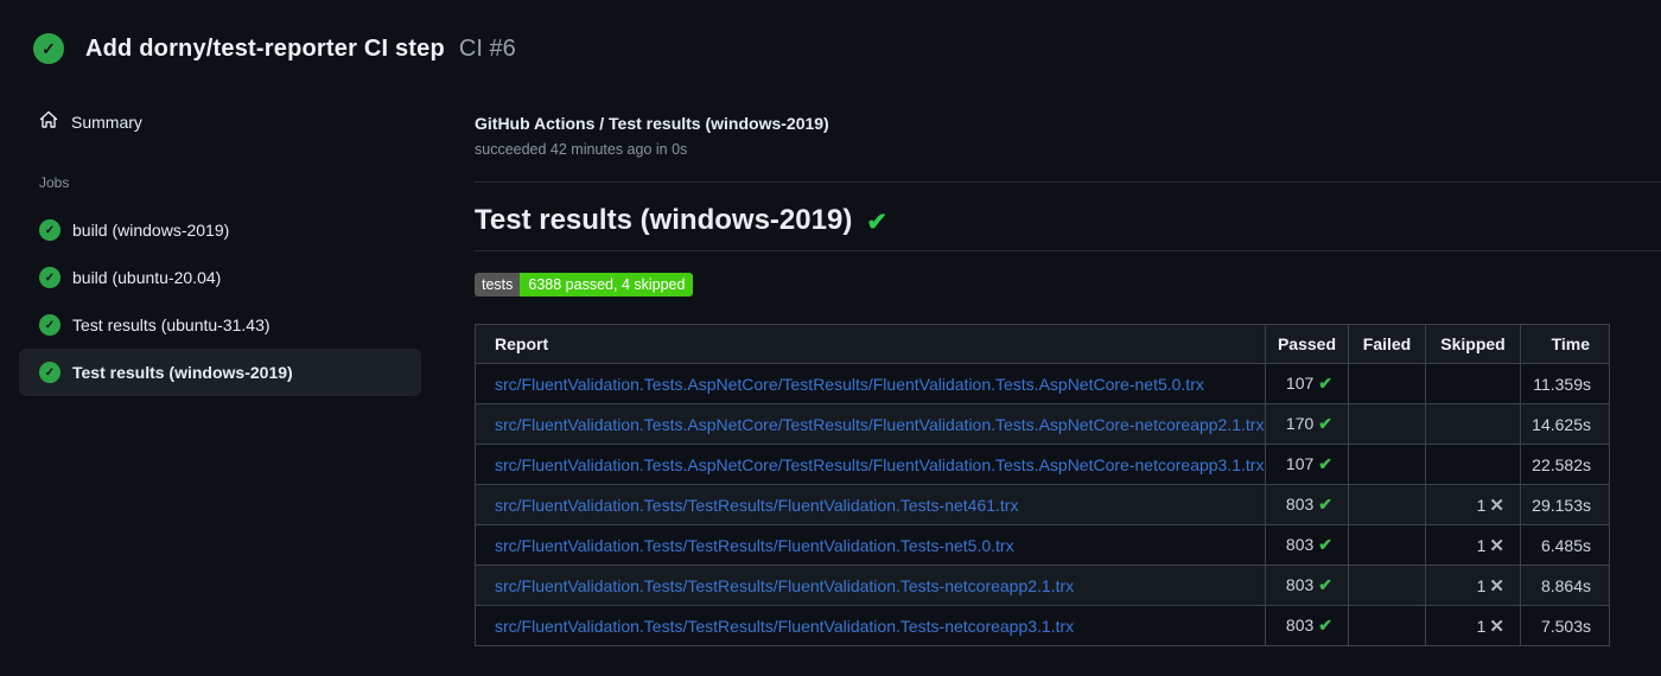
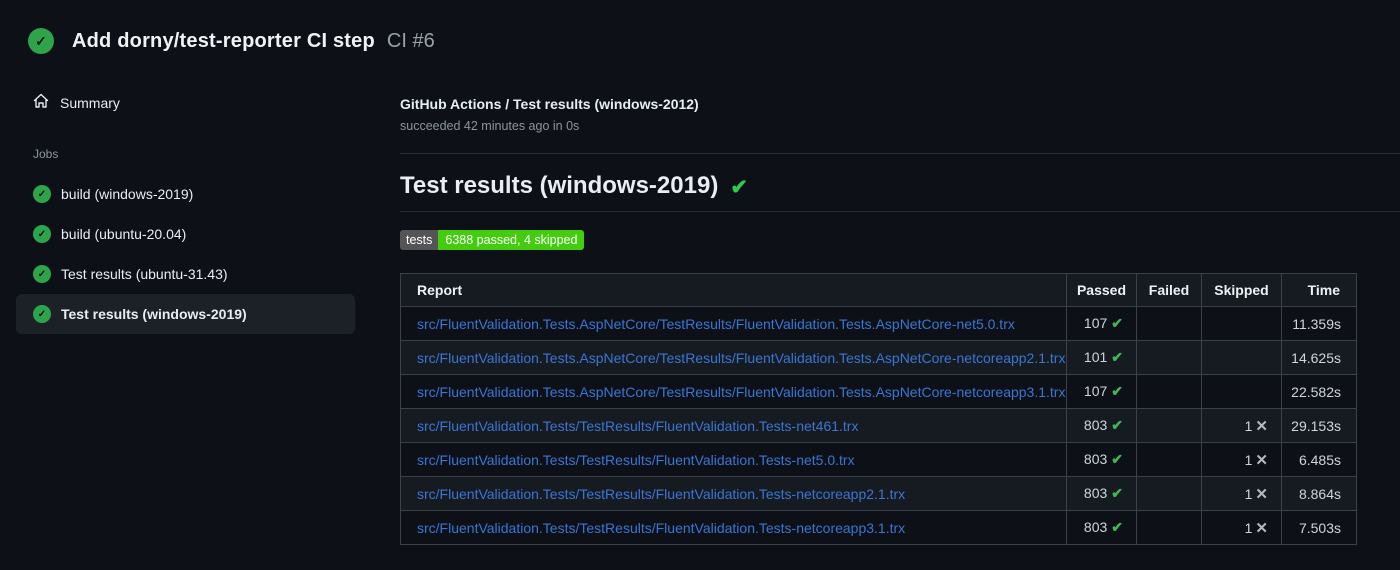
  ✓
  Add dorny/test-reporter CI step
  CI #6
  Summary
  Jobs
  ✓
  build (windows-2019)
  ✓
  build (ubuntu-20.04)
  ✓
  Test results (ubuntu-31.43)
  ✓
  Test results (windows-2019)
- GitHub Actions / Test results (windows-2019)
+ GitHub Actions / Test results (windows-2012)
  succeeded 42 minutes ago in 0s
  Test results (windows-2019)
  ✔
  tests
  6388 passed, 4 skipped
  Report	Passed	Failed	Skipped	Time
  src/FluentValidation.Tests.AspNetCore/TestResults/FluentValidation.Tests.AspNetCore-net5.0.trx	107 ✔			11.359s
- src/FluentValidation.Tests.AspNetCore/TestResults/FluentValidation.Tests.AspNetCore-netcoreapp2.1.trx	170 ✔			14.625s
+ src/FluentValidation.Tests.AspNetCore/TestResults/FluentValidation.Tests.AspNetCore-netcoreapp2.1.trx	101 ✔			14.625s
  src/FluentValidation.Tests.AspNetCore/TestResults/FluentValidation.Tests.AspNetCore-netcoreapp3.1.trx	107 ✔			22.582s
  src/FluentValidation.Tests/TestResults/FluentValidation.Tests-net461.trx	803 ✔		1 ✕	29.153s
  src/FluentValidation.Tests/TestResults/FluentValidation.Tests-net5.0.trx	803 ✔		1 ✕	6.485s
  src/FluentValidation.Tests/TestResults/FluentValidation.Tests-netcoreapp2.1.trx	803 ✔		1 ✕	8.864s
  src/FluentValidation.Tests/TestResults/FluentValidation.Tests-netcoreapp3.1.trx	803 ✔		1 ✕	7.503s
